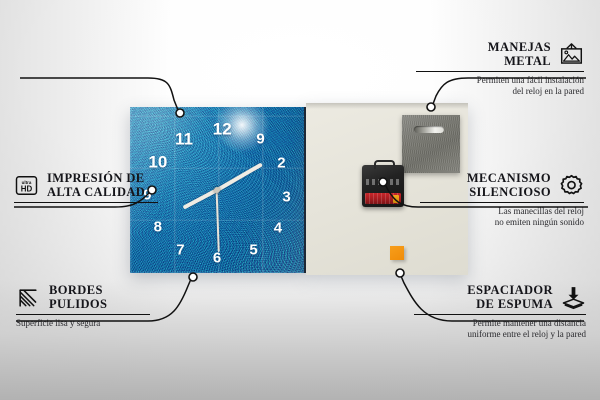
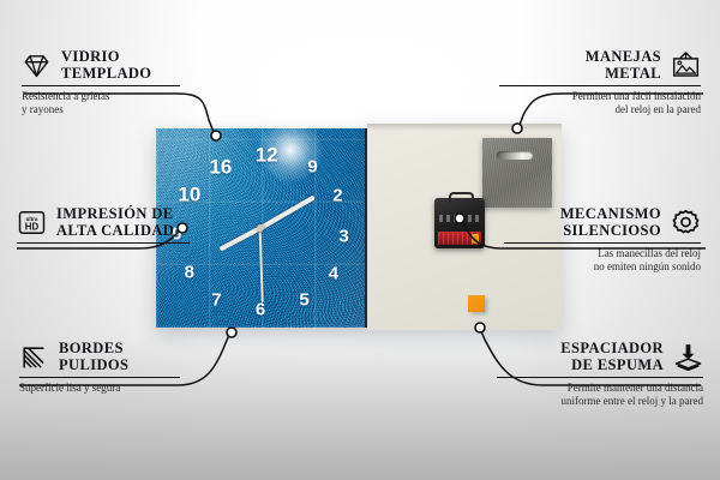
  12
  9
  2
  3
  4
  5
  6
  7
  8
  10
- 11
+ 16
+ VIDRIO
+ TEMPLADO
+ Resistencia a grietas
+ y rayones
  HD
  IMPRESIÓN DE
  ALTA CALIDAD
  BORDES
  PULIDOS
  Superficie lisa y segura
  MANEJAS
  METAL
  Permiten una fácil instalación
  del reloj en la pared
  MECANISMO
  SILENCIOSO
  Las manecillas del reloj
  no emiten ningún sonido
  ESPACIADOR
  DE ESPUMA
  Permite mantener una distancia
  uniforme entre el reloj y la pared
